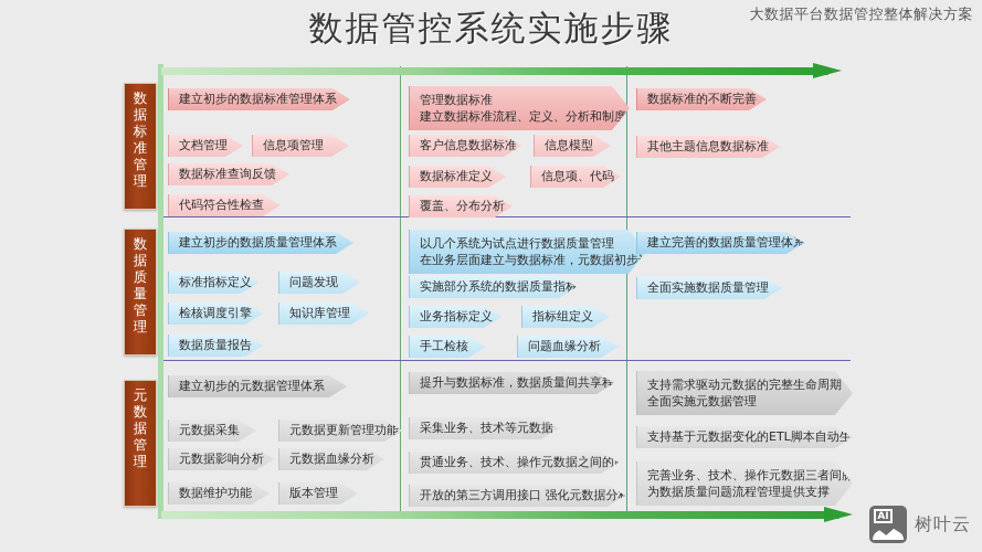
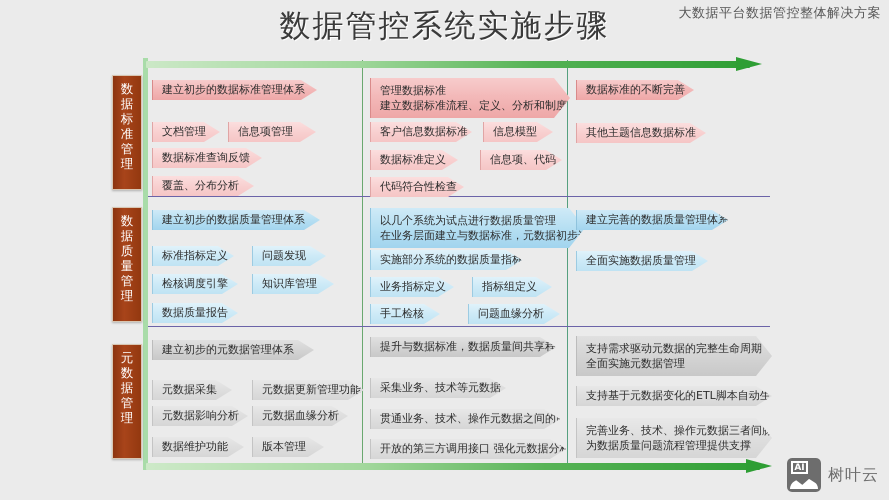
  数据管控系统实施步骤
  大数据平台数据管控整体解决方案
  数
  据
  标
  准
  管
  理
  数
  据
  质
  量
  管
  理
  元
  数
  据
  管
  理
  建立初步的数据标准管理体系
  文档管理
  信息项管理
  数据标准查询反馈
- 代码符合性检查
+ 覆盖、分布分析
  管理数据标准
  建立数据标准流程、定义、分析和制度
  客户信息数据标准
  信息模型
  数据标准定义
  信息项、代码
- 覆盖、分布分析
+ 代码符合性检查
  数据标准的不断完善
  其他主题信息数据标准
  建立初步的数据质量管理体系
  标准指标定义
  问题发现
  检核调度引擎
  知识库管理
  数据质量报告
  以几个系统为试点进行数据质量管理
  在业务层面建立与数据标准，元数据初步
  实施部分系统的数据质量指标
  业务指标定义
  指标组定义
  手工检核
  问题血缘分析
  建立完善的数据质量管理体系
  全面实施数据质量管理
  建立初步的元数据管理体系
  元数据采集
  元数据更新管理功能
  元数据影响分析
  元数据血缘分析
  数据维护功能
  版本管理
  提升与数据标准，数据质量间共享程
  采集业务、技术等元数据
  贯通业务、技术、操作元数据之间的
  开放的第三方调用接口 强化元数据分析
  支持需求驱动元数据的完整生命周期
  全面实施元数据管理
  支持基于元数据变化的ETL脚本自动生
  完善业务、技术、操作元数据三者间
  为数据质量问题流程管理提供支撑
  AI
  树叶云
